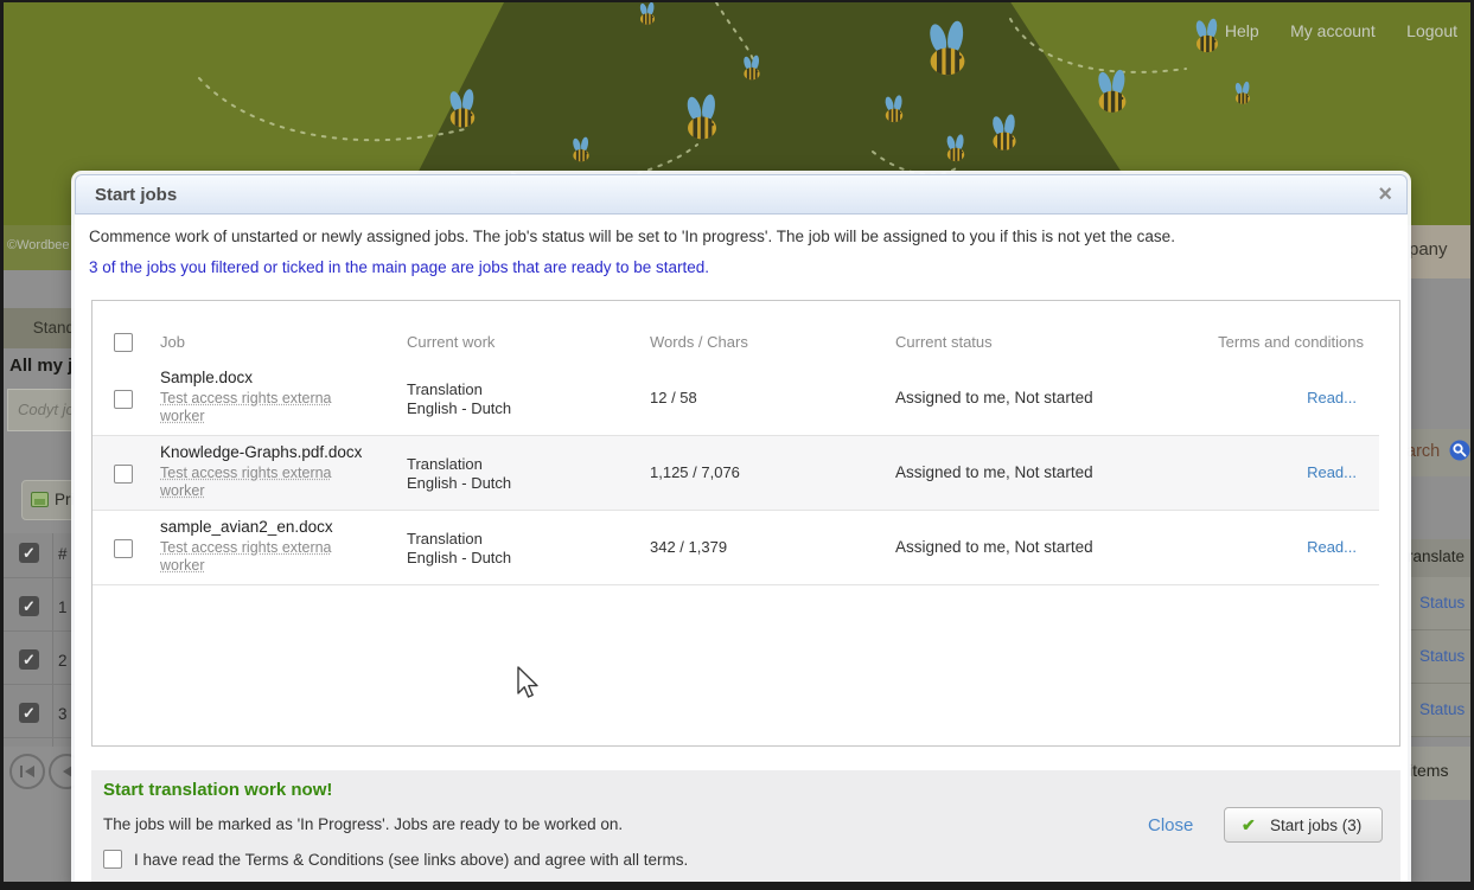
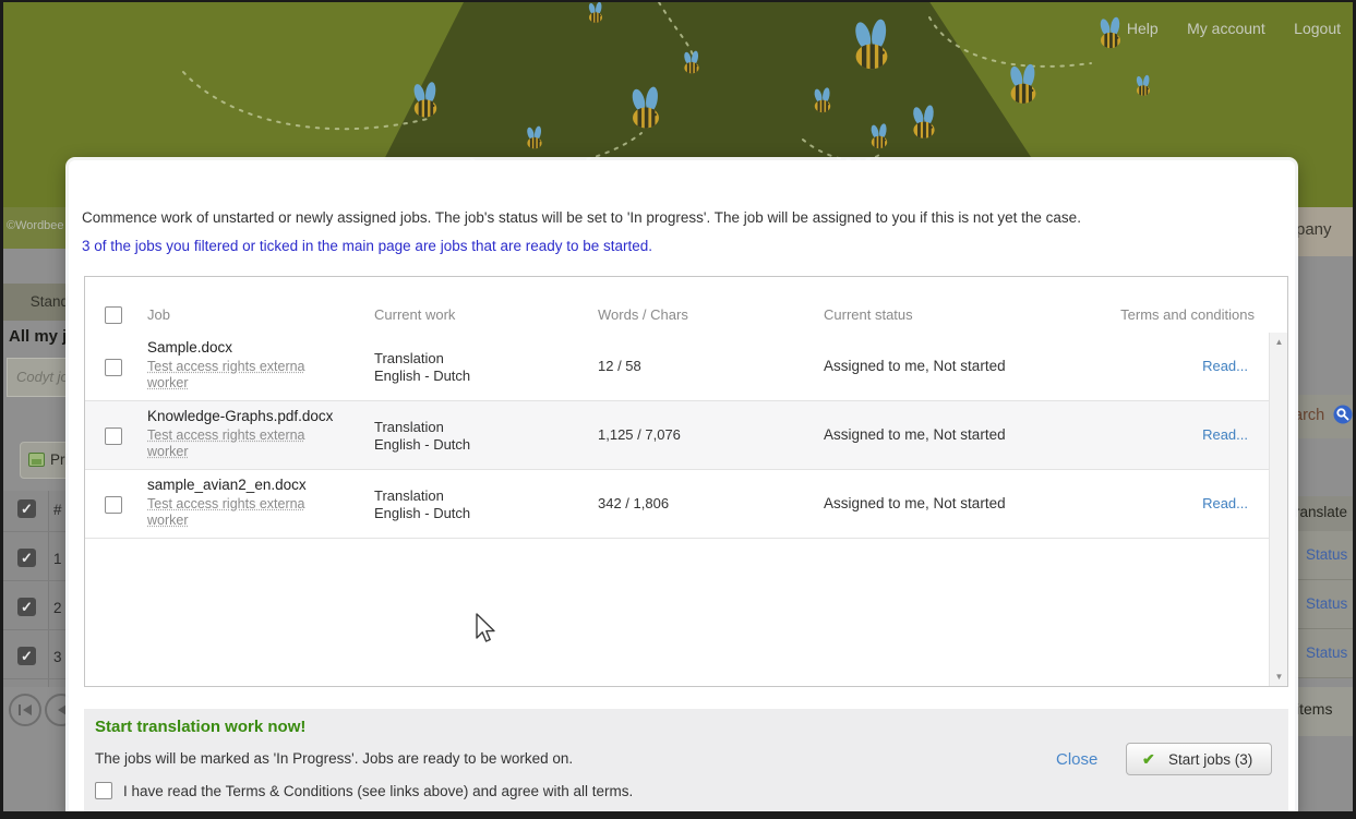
  Help My account Logout
  ©Wordbee
  pany
  Stand
  All my j
  Codyt jo
  Pri
  ✓
  ✓
  ✓
  ✓
  #
  1
  2
  3
  arch
  ranslate
  Status
  Status
  Status
  items
- Start jobs
- ×
  Commence work of unstarted or newly assigned jobs. The job's status will be set to 'In progress'. The job will be assigned to you if this is not yet the case.
  3 of the jobs you filtered or ticked in the main page are jobs that are ready to be started.
  Job
  Current work
  Words / Chars
  Current status
  Terms and conditions
  Sample.docx
  Test access rights externa worker
  Translation
  English - Dutch
  12 / 58
  Assigned to me, Not started
  Read...
  Knowledge-Graphs.pdf.docx
  Test access rights externa worker
  Translation
  English - Dutch
  1,125 / 7,076
  Assigned to me, Not started
  Read...
  sample_avian2_en.docx
  Test access rights externa worker
  Translation
  English - Dutch
- 342 / 1,379
+ 342 / 1,806
  Assigned to me, Not started
  Read...
+ ▲
+ ▼
  Start translation work now!
  The jobs will be marked as 'In Progress'. Jobs are ready to be worked on.
  I have read the Terms & Conditions (see links above) and agree with all terms.
  Close
  ✔
  Start jobs (3)
